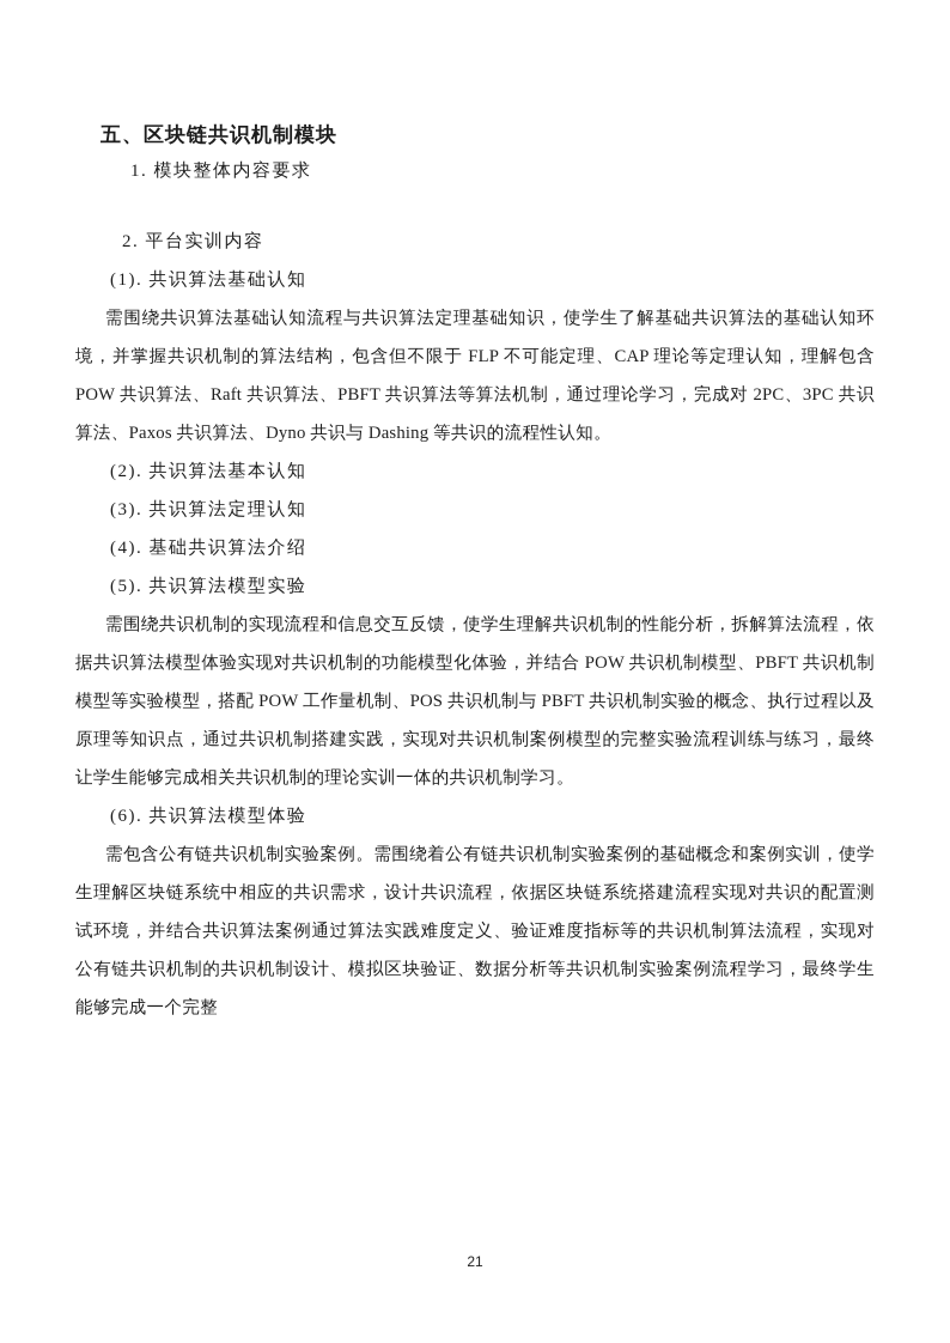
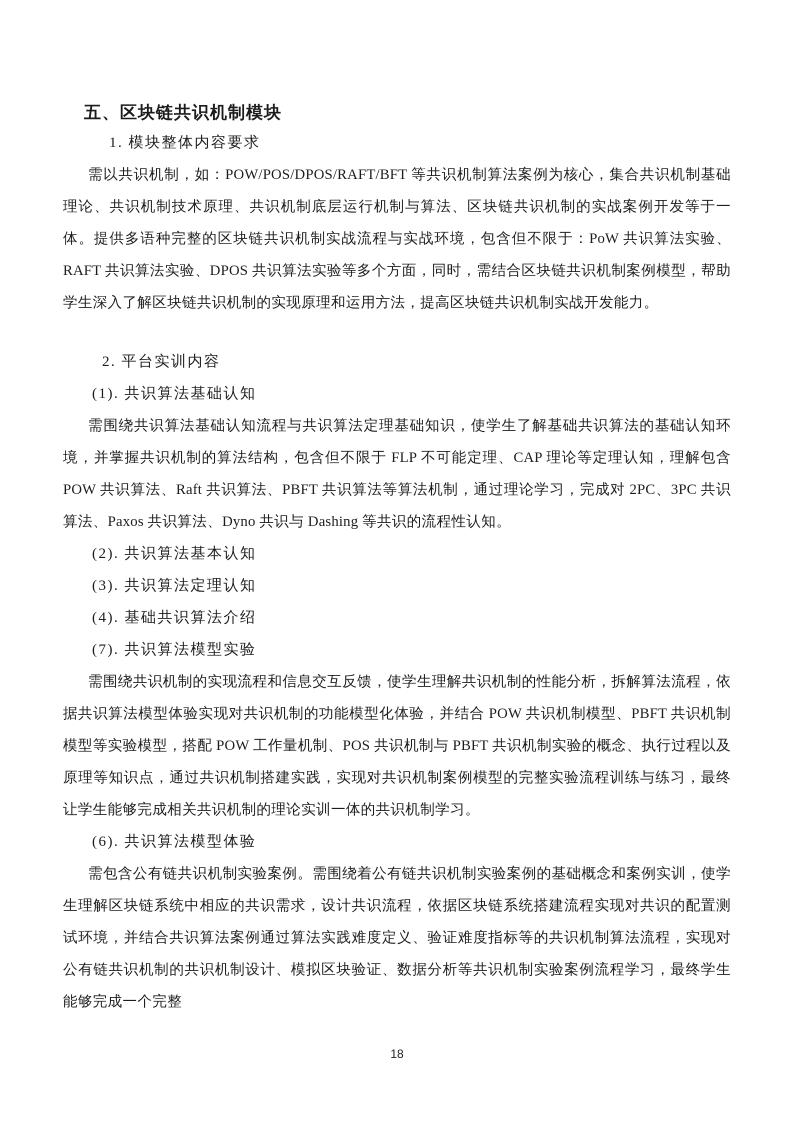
  五、区块链共识机制模块
  1. 模块整体内容要求
+ 需以共识机制，如：POW/POS/DPOS/RAFT/BFT 等共识机制算法案例为核心，集合共识机制基础理论、共识机制技术原理、共识机制底层运行机制与算法、区块链共识机制的实战案例开发等于一体。提供多语种完整的区块链共识机制实战流程与实战环境，包含但不限于：PoW 共识算法实验、RAFT 共识算法实验、DPOS 共识算法实验等多个方面，同时，需结合区块链共识机制案例模型，帮助学生深入了解区块链共识机制的实现原理和运用方法，提高区块链共识机制实战开发能力。
  2. 平台实训内容
  (1). 共识算法基础认知
  需围绕共识算法基础认知流程与共识算法定理基础知识，使学生了解基础共识算法的基础认知环境，并掌握共识机制的算法结构，包含但不限于 FLP 不可能定理、CAP 理论等定理认知，理解包含 POW 共识算法、Raft 共识算法、PBFT 共识算法等算法机制，通过理论学习，完成对 2PC、3PC 共识算法、Paxos 共识算法、Dyno 共识与 Dashing 等共识的流程性认知。
  (2). 共识算法基本认知
  (3). 共识算法定理认知
  (4). 基础共识算法介绍
- (5). 共识算法模型实验
+ (7). 共识算法模型实验
  需围绕共识机制的实现流程和信息交互反馈，使学生理解共识机制的性能分析，拆解算法流程，依据共识算法模型体验实现对共识机制的功能模型化体验，并结合 POW 共识机制模型、PBFT 共识机制模型等实验模型，搭配 POW 工作量机制、POS 共识机制与 PBFT 共识机制实验的概念、执行过程以及原理等知识点，通过共识机制搭建实践，实现对共识机制案例模型的完整实验流程训练与练习，最终让学生能够完成相关共识机制的理论实训一体的共识机制学习。
  (6). 共识算法模型体验
  需包含公有链共识机制实验案例。需围绕着公有链共识机制实验案例的基础概念和案例实训，使学生理解区块链系统中相应的共识需求，设计共识流程，依据区块链系统搭建流程实现对共识的配置测试环境，并结合共识算法案例通过算法实践难度定义、验证难度指标等的共识机制算法流程，实现对公有链共识机制的共识机制设计、模拟区块验证、数据分析等共识机制实验案例流程学习，最终学生能够完成一个完整
- 21
+ 18
